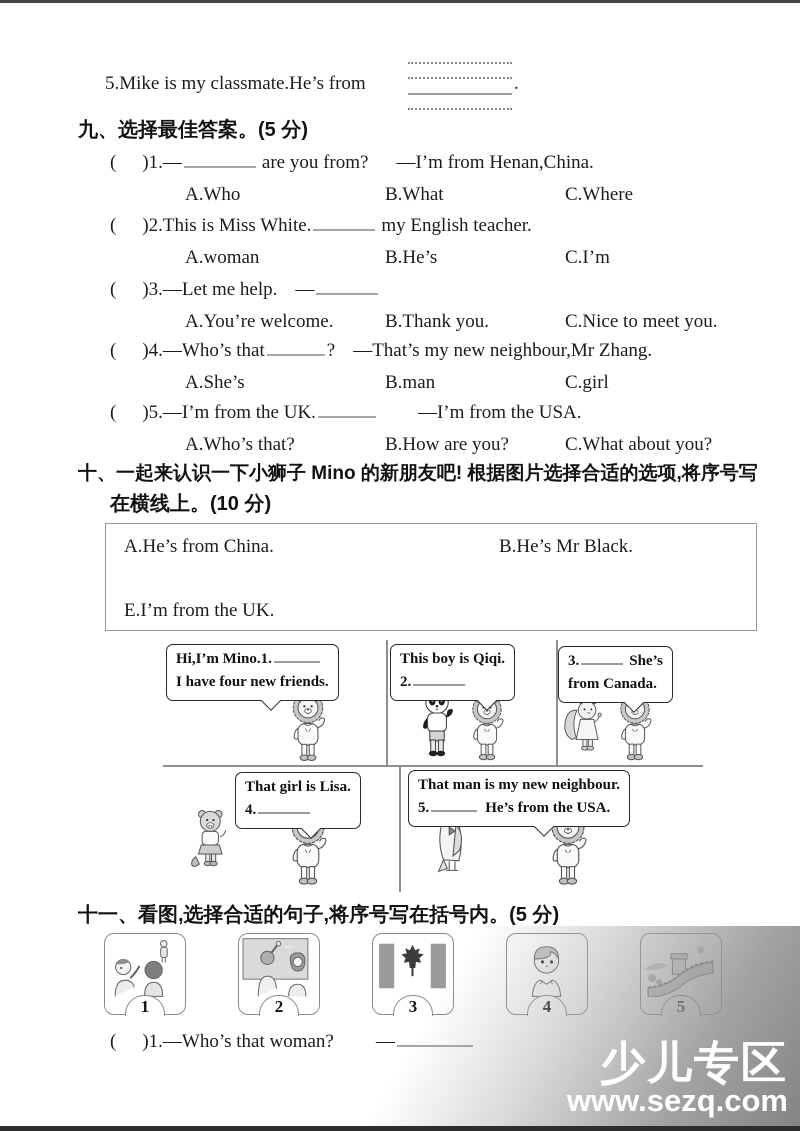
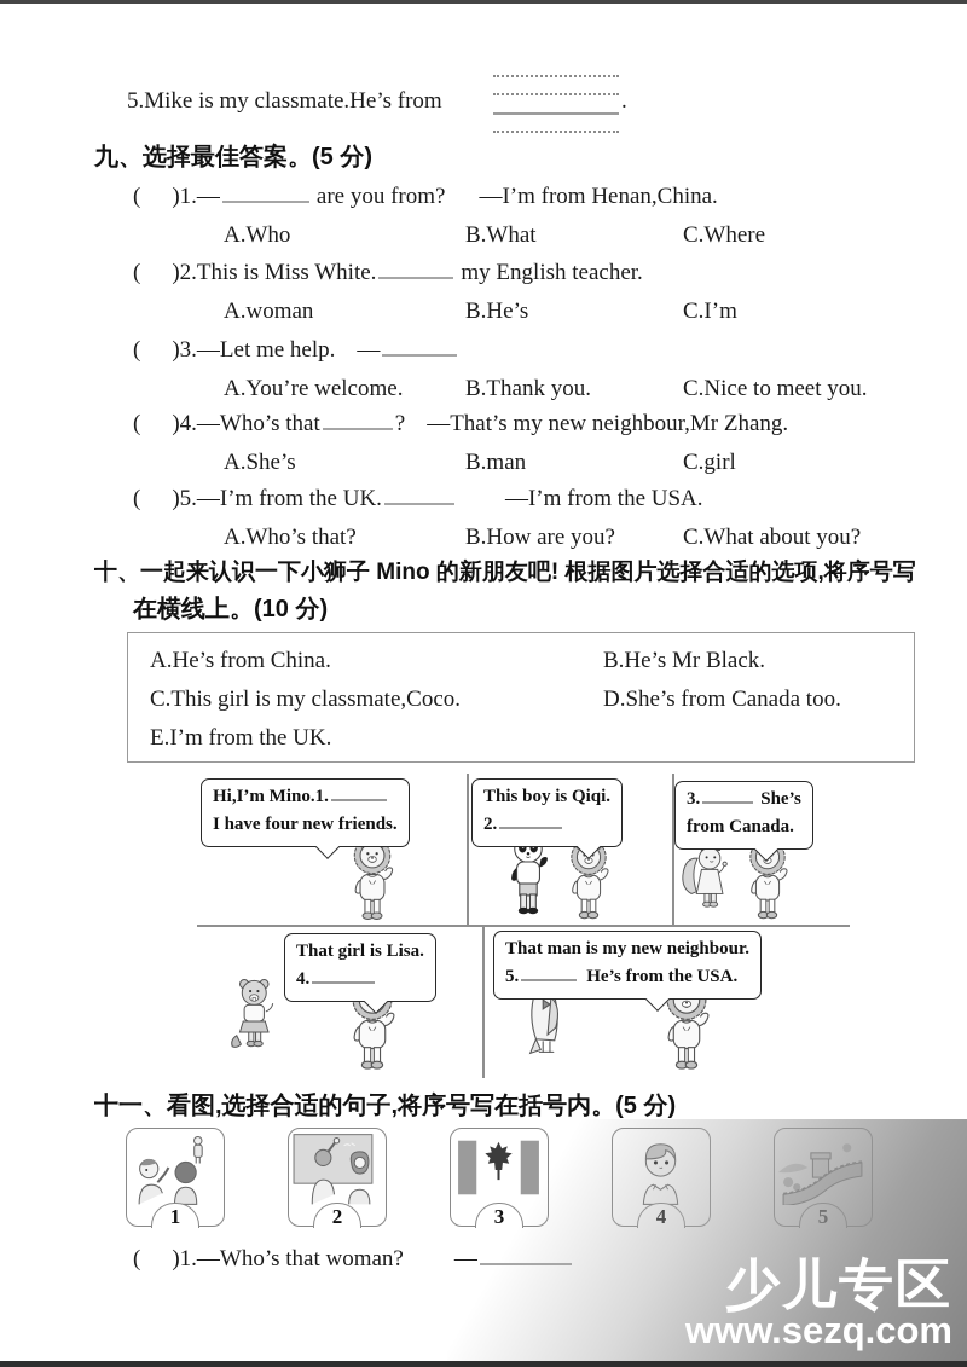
  5.Mike is my classmate.He’s from
  .
  九、选择最佳答案。(5 分)
  ( )1.— are you from? —I’m from Henan,China.
  A.Who
  B.What
  C.Where
  ( )2.This is Miss White. my English teacher.
  A.woman
  B.He’s
  C.I’m
  ( )3.—Let me help. —
  A.You’re welcome.
  B.Thank you.
  C.Nice to meet you.
  ( )4.—Who’s that ? —That’s my new neighbour,Mr Zhang.
  A.She’s
  B.man
  C.girl
  ( )5.—I’m from the UK. —I’m from the USA.
  A.Who’s that?
  B.How are you?
  C.What about you?
  十、一起来认识一下小狮子 Mino 的新朋友吧! 根据图片选择合适的选项,将序号写
  在横线上。(10 分)
  A.He’s from China.
  B.He’s Mr Black.
+ C.This girl is my classmate,Coco.
+ D.She’s from Canada too.
  E.I’m from the UK.
  Hi,I’m Mino.1.
  I have four new friends.
  This boy is Qiqi.
  2.
  3. She’s
  from Canada.
  That girl is Lisa.
  4.
  That man is my new neighbour.
  5. He’s from the USA.
  十一、看图,选择合适的句子,将序号写在括号内。(5 分)
  1
  2
  ( )1.—Who’s that woman?
  少儿专区
  www.sezq.com
